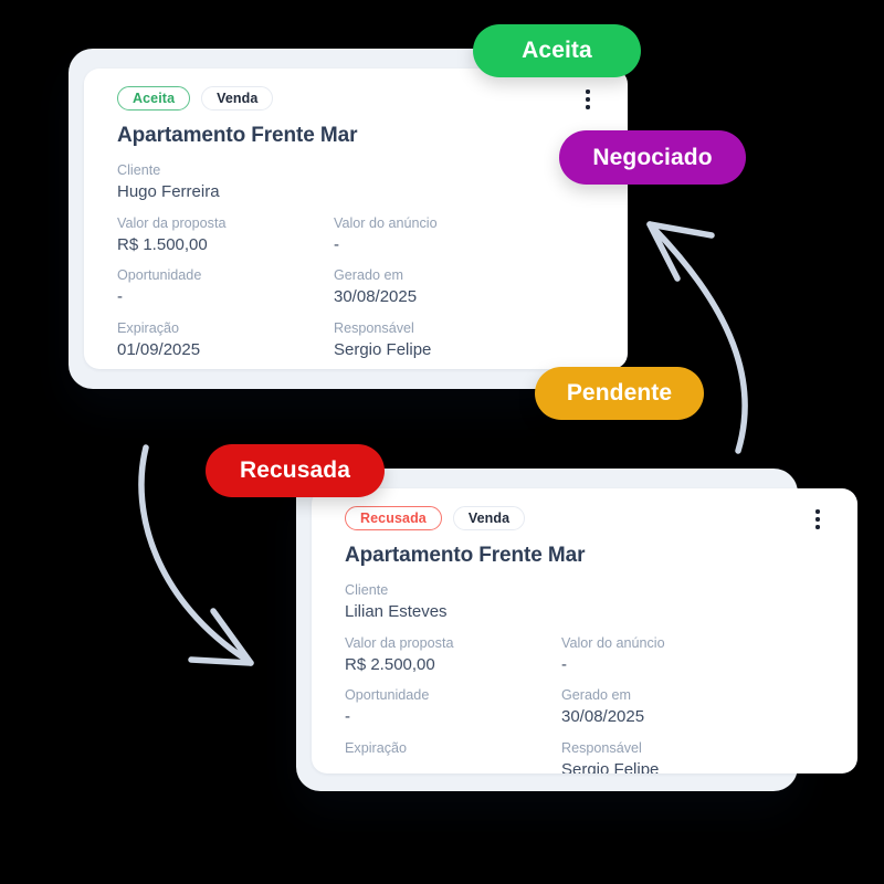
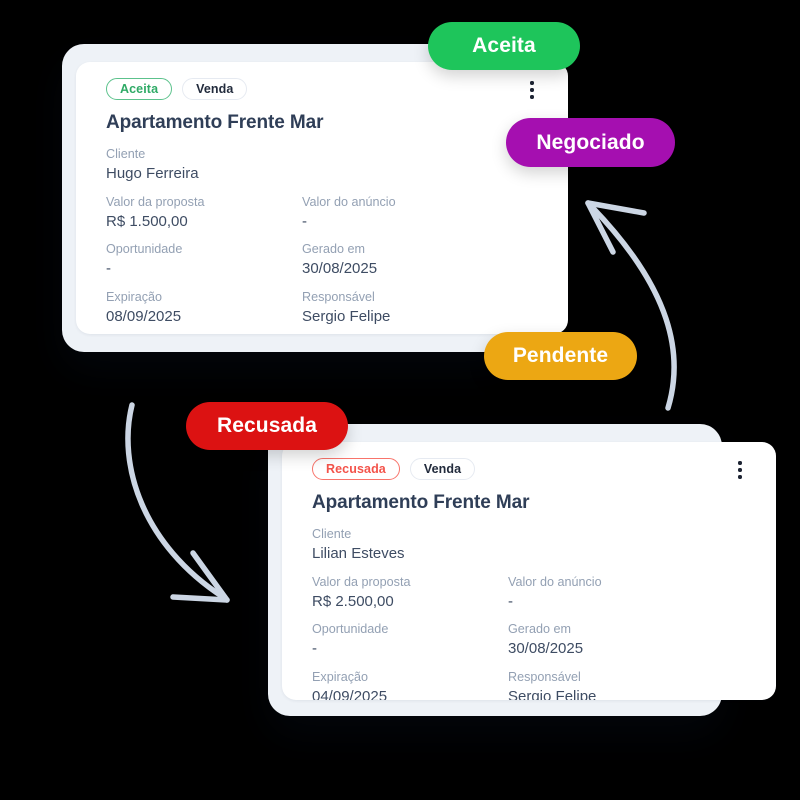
  Aceita
  Venda
  Apartamento Frente Mar
  Cliente
  Hugo Ferreira
  Valor da proposta
  R$ 1.500,00
  Valor do anúncio
  -
  Oportunidade
  -
  Gerado em
  30/08/2025
  Expiração
- 01/09/2025
+ 08/09/2025
  Responsável
  Sergio Felipe
  Recusada
  Venda
  Apartamento Frente Mar
  Cliente
  Lilian Esteves
  Valor da proposta
  R$ 2.500,00
  Valor do anúncio
  -
  Oportunidade
  -
  Gerado em
  30/08/2025
  Expiração
+ 04/09/2025
  Responsável
  Sergio Felipe
  Aceita
  Negociado
  Pendente
  Recusada
